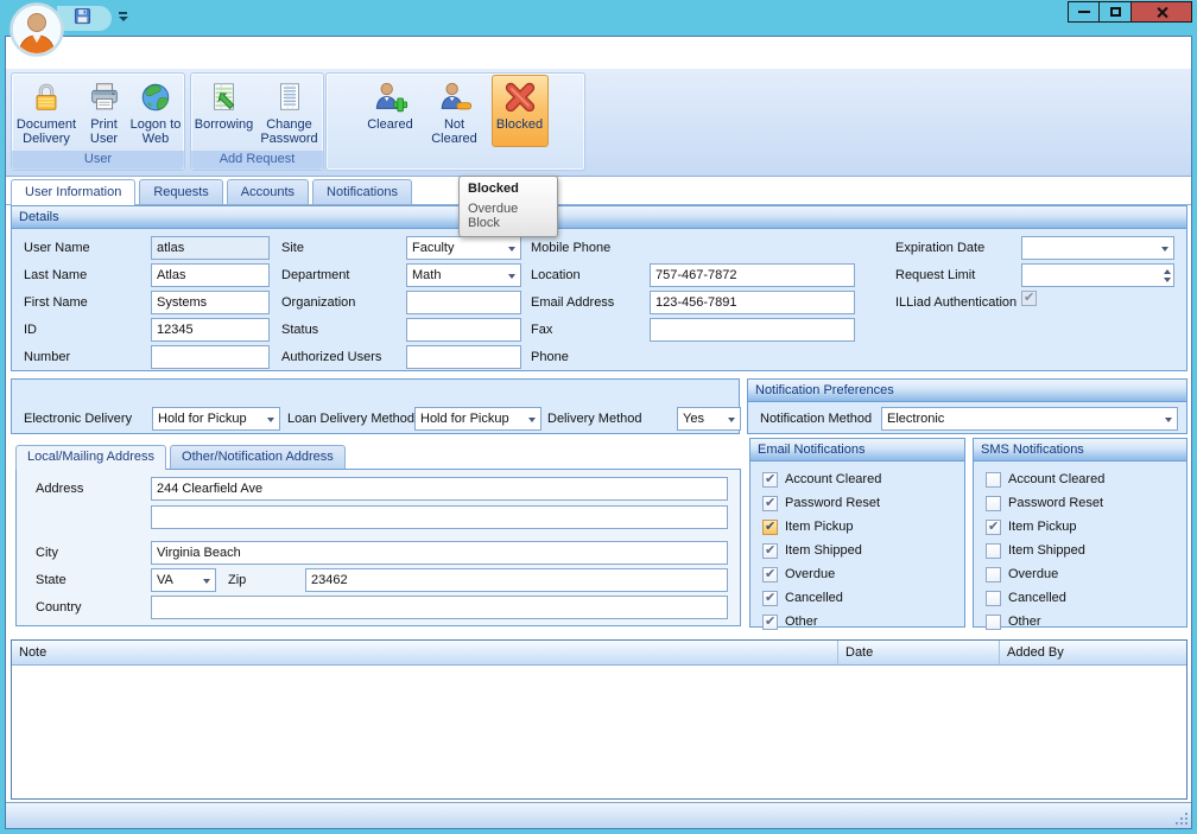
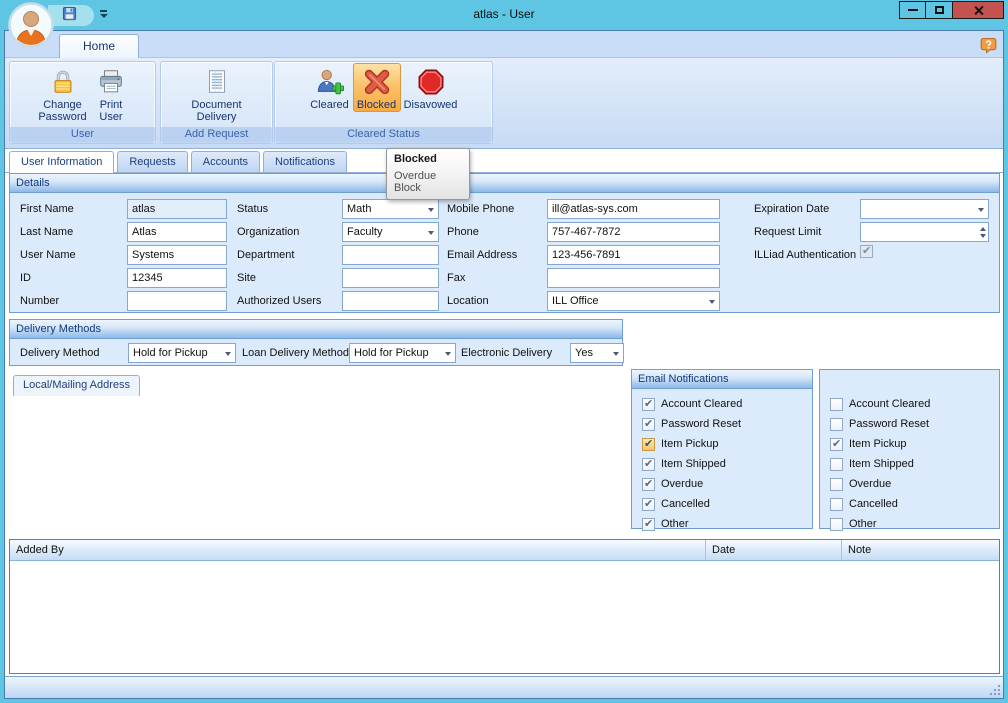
+ atlas - User
+ Home
- Document Delivery
+ Change Password
  Print User
- Logon to Web
  User
- Borrowing
- Change Password
+ Document Delivery
  Add Request
  Cleared
- Not Cleared
  Blocked
+ Disavowed
+ Cleared Status
  Blocked
  Overdue Block
  User Information
  Requests
  Accounts
  Notifications
  Details
- User Name
+ First Name
  atlas
  Last Name
  Atlas
- First Name
+ User Name
  Systems
  ID
  12345
  Number
- Site
+ Status
- Faculty
+ Math
- Department
+ Organization
- Math
+ Faculty
- Organization
+ Department
- Status
+ Site
  Authorized Users
  Mobile Phone
+ ill@atlas-sys.com
- Location
+ Phone
  757-467-7872
  Email Address
  123-456-7891
  Fax
- Phone
+ Location
+ ILL Office
  Expiration Date
  Request Limit
  ILLiad Authentication
+ Delivery Methods
- Electronic Delivery
+ Delivery Method
  Hold for Pickup
  Loan Delivery Method
  Hold for Pickup
- Delivery Method
+ Electronic Delivery
  Yes
- Notification Preferences
- Notification Method
- Electronic
  Local/Mailing Address
- Other/Notification Address
- Address
- 244 Clearfield Ave
- City
- Virginia Beach
- State
- VA
- Zip
- 23462
- Country
  Email Notifications
  Account Cleared
  Password Reset
  Item Pickup
  Item Shipped
  Overdue
  Cancelled
  Other
- SMS Notifications
  Account Cleared
  Password Reset
  Item Pickup
  Item Shipped
  Overdue
  Cancelled
  Other
- Note
+ Added By
  Date
- Added By
+ Note
